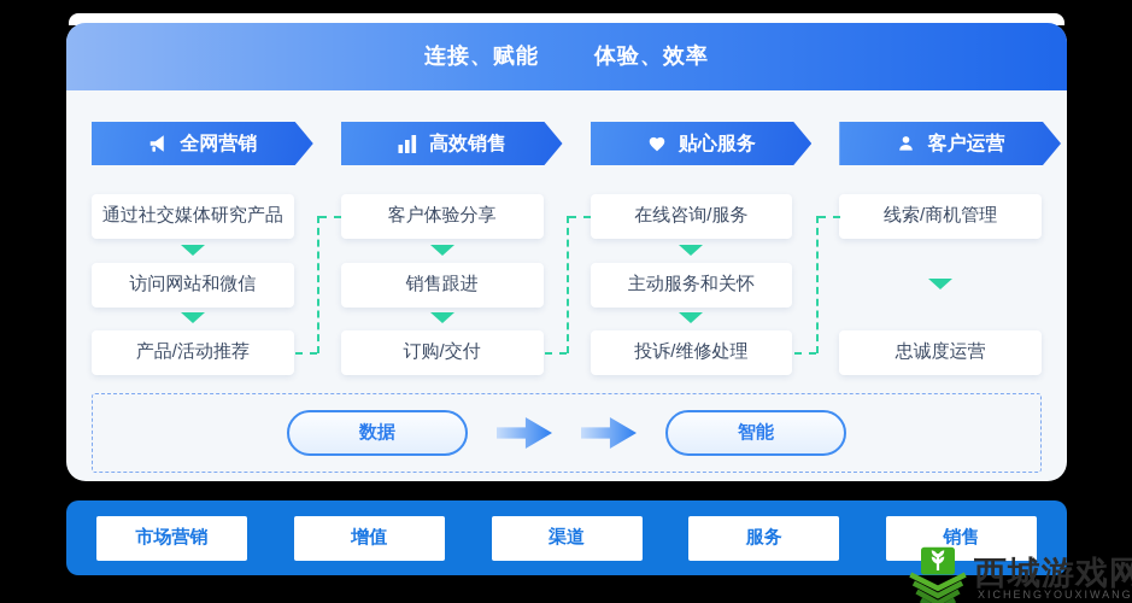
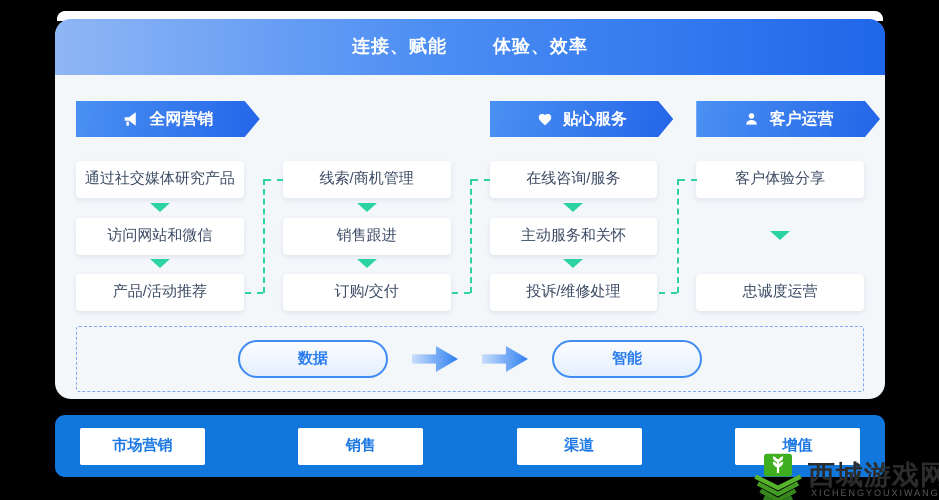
  连接、赋能
  体验、效率
  全网营销
  通过社交媒体研究产品
  访问网站和微信
  产品/活动推荐
- 高效销售
- 客户体验分享
+ 线索/商机管理
  销售跟进
  订购/交付
  贴心服务
  在线咨询/服务
  主动服务和关怀
  投诉/维修处理
  客户运营
- 线索/商机管理
+ 客户体验分享
  忠诚度运营
  数据
  智能
  市场营销
- 增值
+ 销售
  渠道
- 服务
- 销售
+ 增值
  西城游戏网
  XICHENGYOUXIWANG
